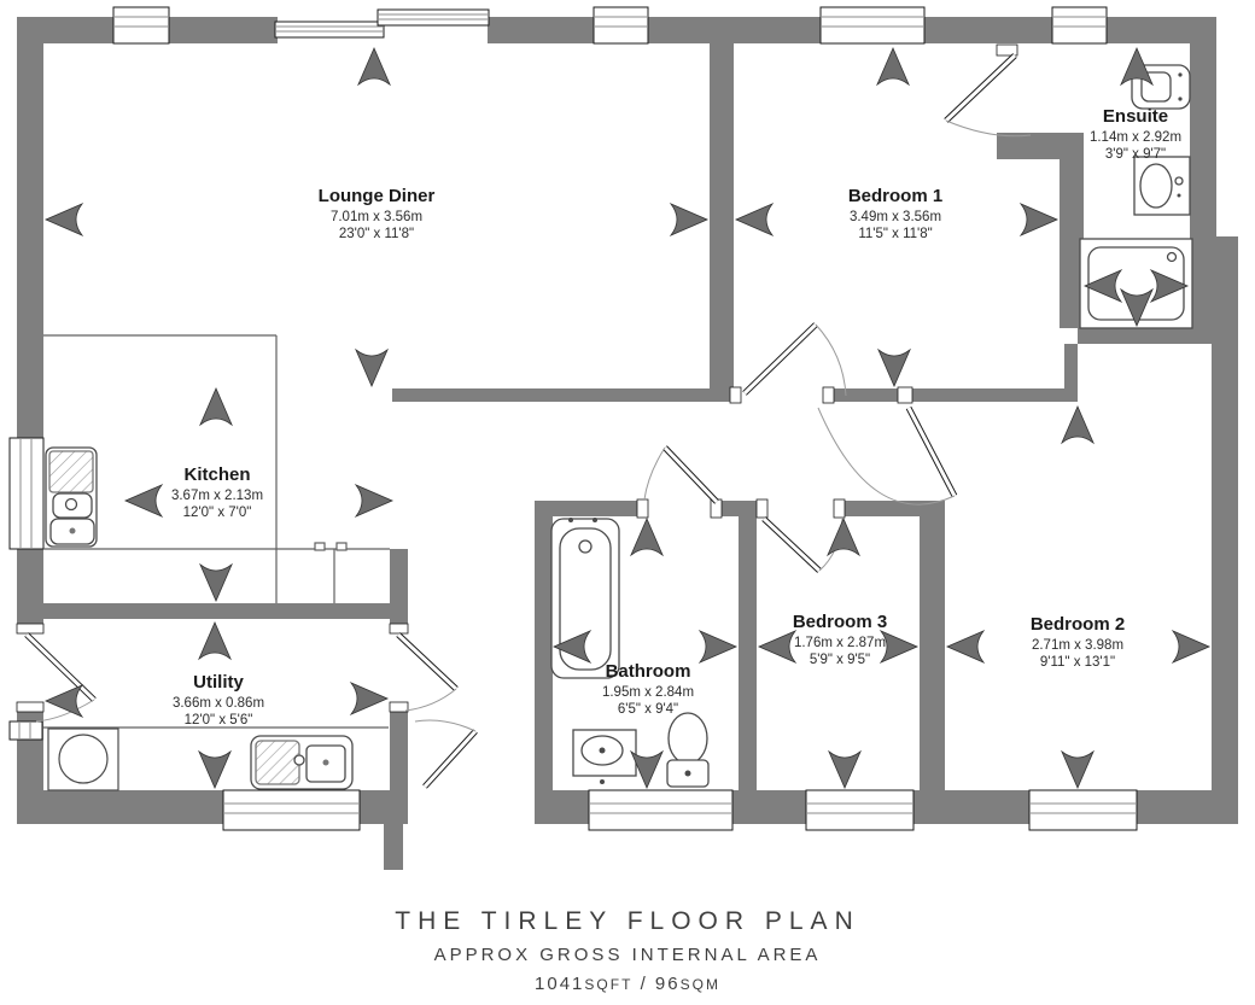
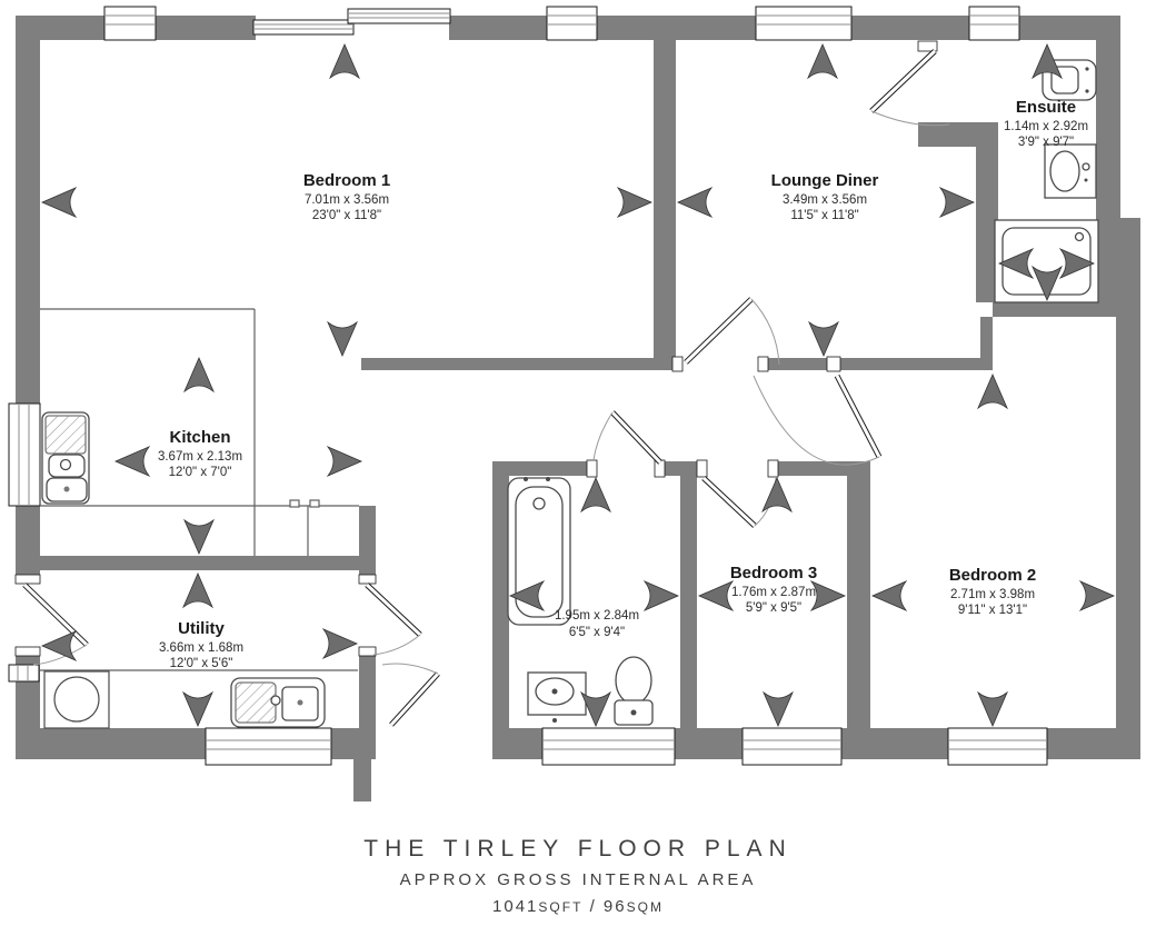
- Lounge Diner
+ Bedroom 1
  7.01m x 3.56m
  23'0" x 11'8"
- Bedroom 1
+ Lounge Diner
  3.49m x 3.56m
  11'5" x 11'8"
  Ensuite
  1.14m x 2.92m
  3'9" x 9'7"
  Kitchen
  3.67m x 2.13m
  12'0" x 7'0"
  Utility
- 3.66m x 0.86m
+ 3.66m x 1.68m
  12'0" x 5'6"
- Bathroom
  1.95m x 2.84m
  6'5" x 9'4"
  Bedroom 3
  1.76m x 2.87m
  5'9" x 9'5"
  Bedroom 2
  2.71m x 3.98m
  9'11" x 13'1"
  THE TIRLEY FLOOR PLAN
  APPROX GROSS INTERNAL AREA
  1041SQFT / 96SQM
